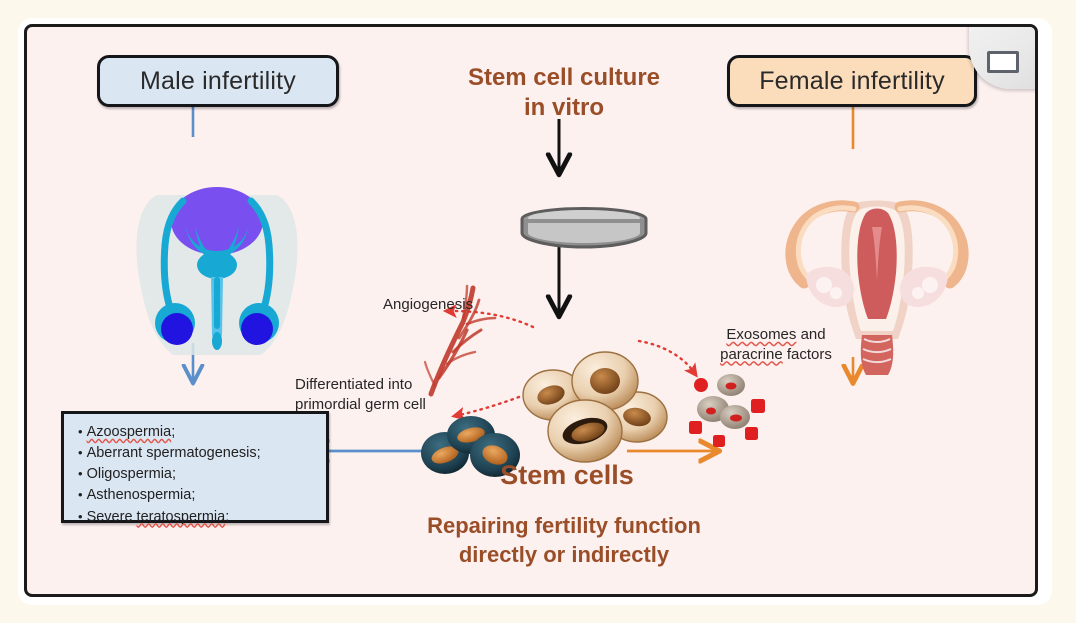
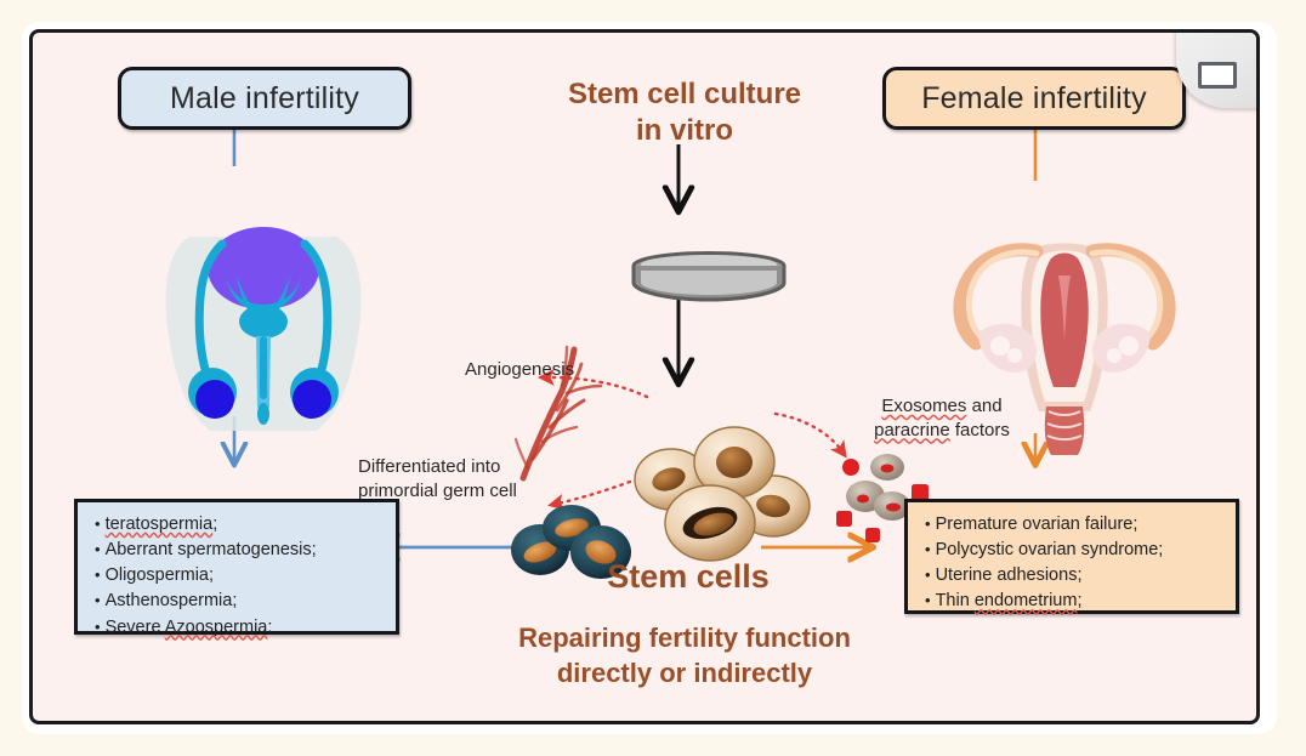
  Male infertility
  Female infertility
  Stem cell culture
  in vitro
  Angiogenesis
  Differentiated into
  primordial germ cell
  Exosomes and
  paracrine factors
  Stem cells
  Repairing fertility function
  directly or indirectly
- Azoospermia;
+ teratospermia;
  Aberrant spermatogenesis;
  Oligospermia;
  Asthenospermia;
- Severe teratospermia;
+ Severe Azoospermia;
+ Premature ovarian failure;
+ Polycystic ovarian syndrome;
+ Uterine adhesions;
+ Thin endometrium;
